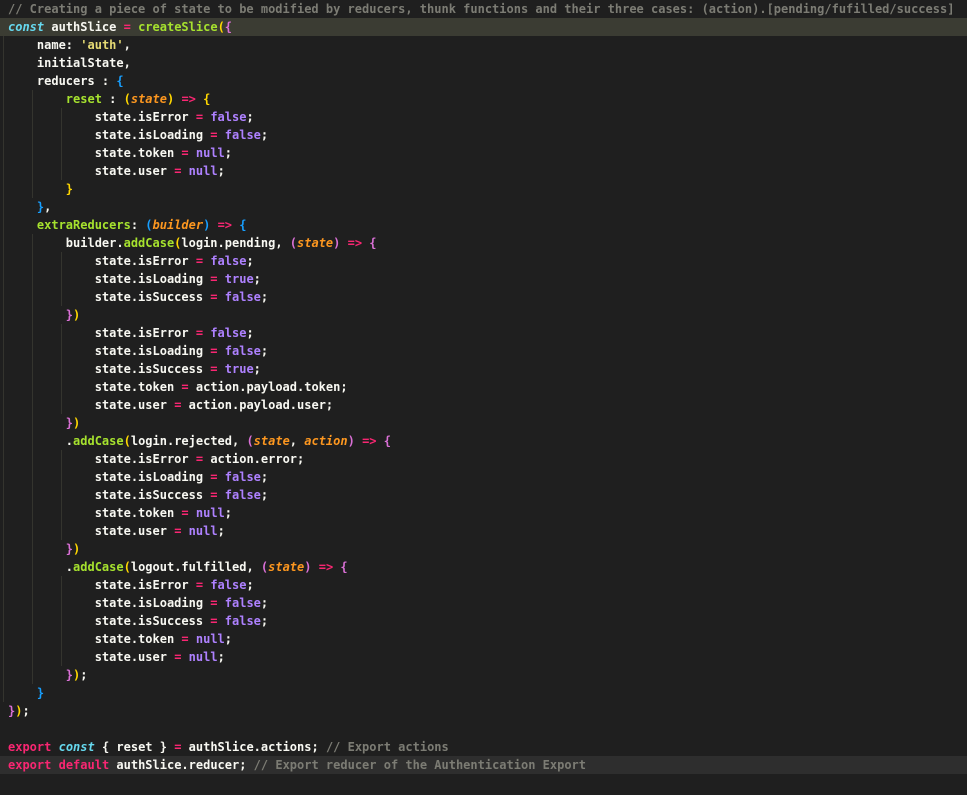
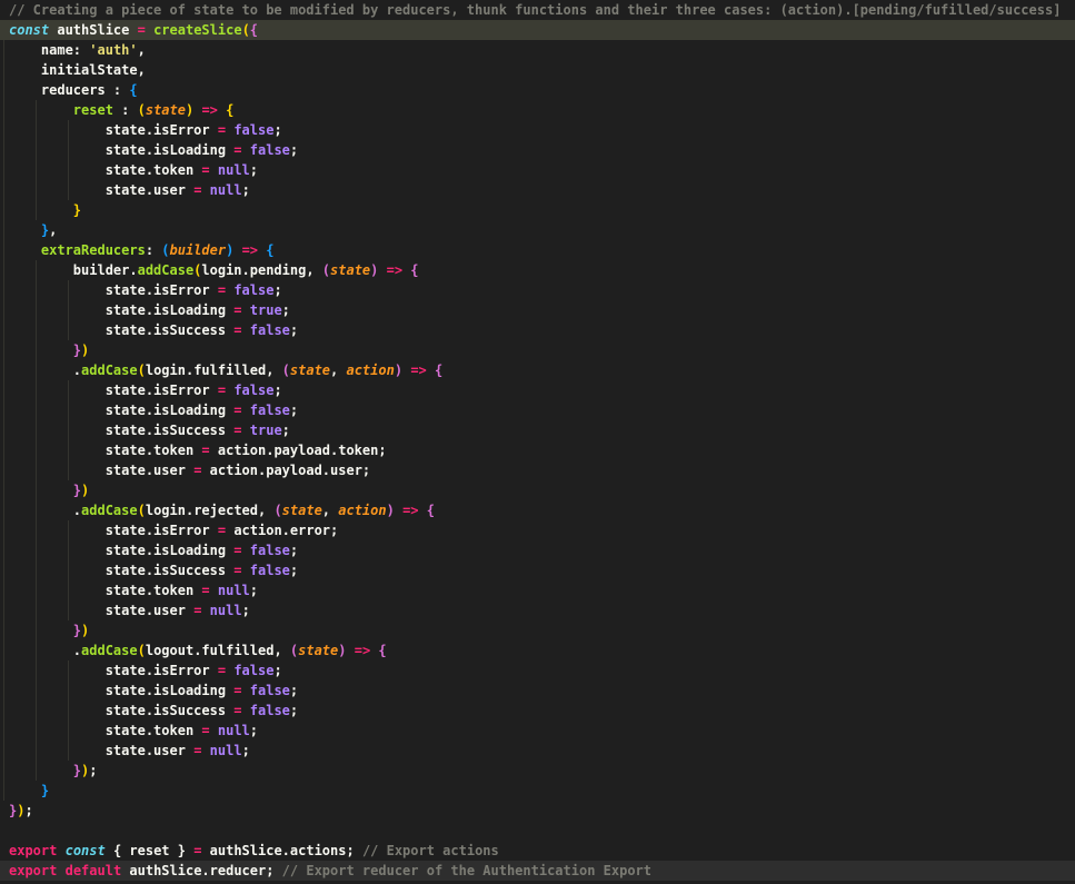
  // Creating a piece of state to be modified by reducers, thunk functions and their three cases: (action).[pending/fufilled/success]
  const authSlice = createSlice({
  name: 'auth',
  initialState,
  reducers : {
  reset : (state) => {
  state.isError = false;
  state.isLoading = false;
  state.token = null;
  state.user = null;
  }
  },
  extraReducers: (builder) => {
  builder.addCase(login.pending, (state) => {
  state.isError = false;
  state.isLoading = true;
  state.isSuccess = false;
  })
+ .addCase(login.fulfilled, (state, action) => {
  state.isError = false;
  state.isLoading = false;
  state.isSuccess = true;
  state.token = action.payload.token;
  state.user = action.payload.user;
  })
  .addCase(login.rejected, (state, action) => {
  state.isError = action.error;
  state.isLoading = false;
  state.isSuccess = false;
  state.token = null;
  state.user = null;
  })
  .addCase(logout.fulfilled, (state) => {
  state.isError = false;
  state.isLoading = false;
  state.isSuccess = false;
  state.token = null;
  state.user = null;
  });
  }
  });
  export const { reset } = authSlice.actions; // Export actions
  export default authSlice.reducer; // Export reducer of the Authentication Export
